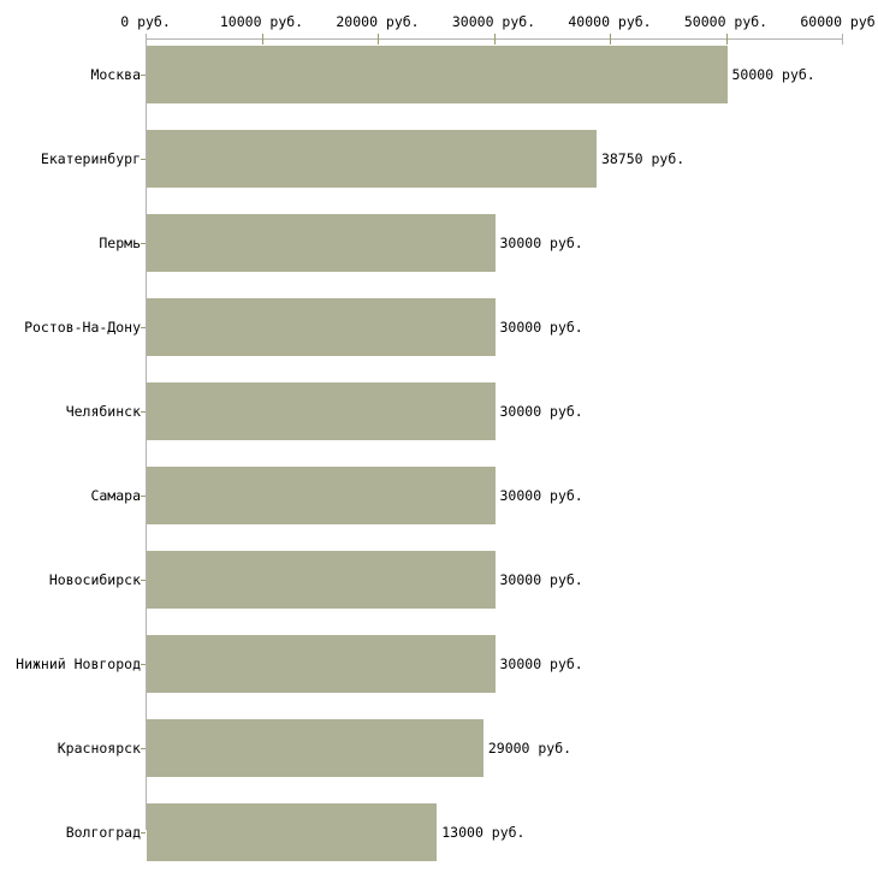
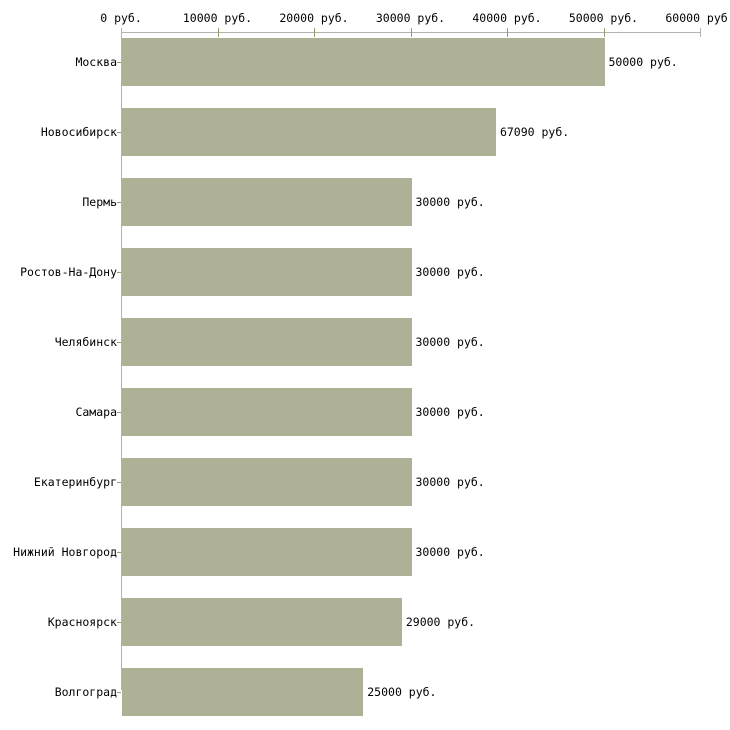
  0 руб.
  10000 руб.
  20000 руб.
  30000 руб.
  40000 руб.
  50000 руб.
  60000 руб
  Москва
- Екатеринбург
+ Новосибирск
  Пермь
  Ростов-На-Дону
  Челябинск
  Самара
- Новосибирск
+ Екатеринбург
  Нижний Новгород
  Красноярск
  Волгоград
  50000 руб.
- 38750 руб.
+ 67090 руб.
  30000 руб.
  30000 руб.
  30000 руб.
  30000 руб.
  30000 руб.
  30000 руб.
  29000 руб.
- 13000 руб.
+ 25000 руб.
